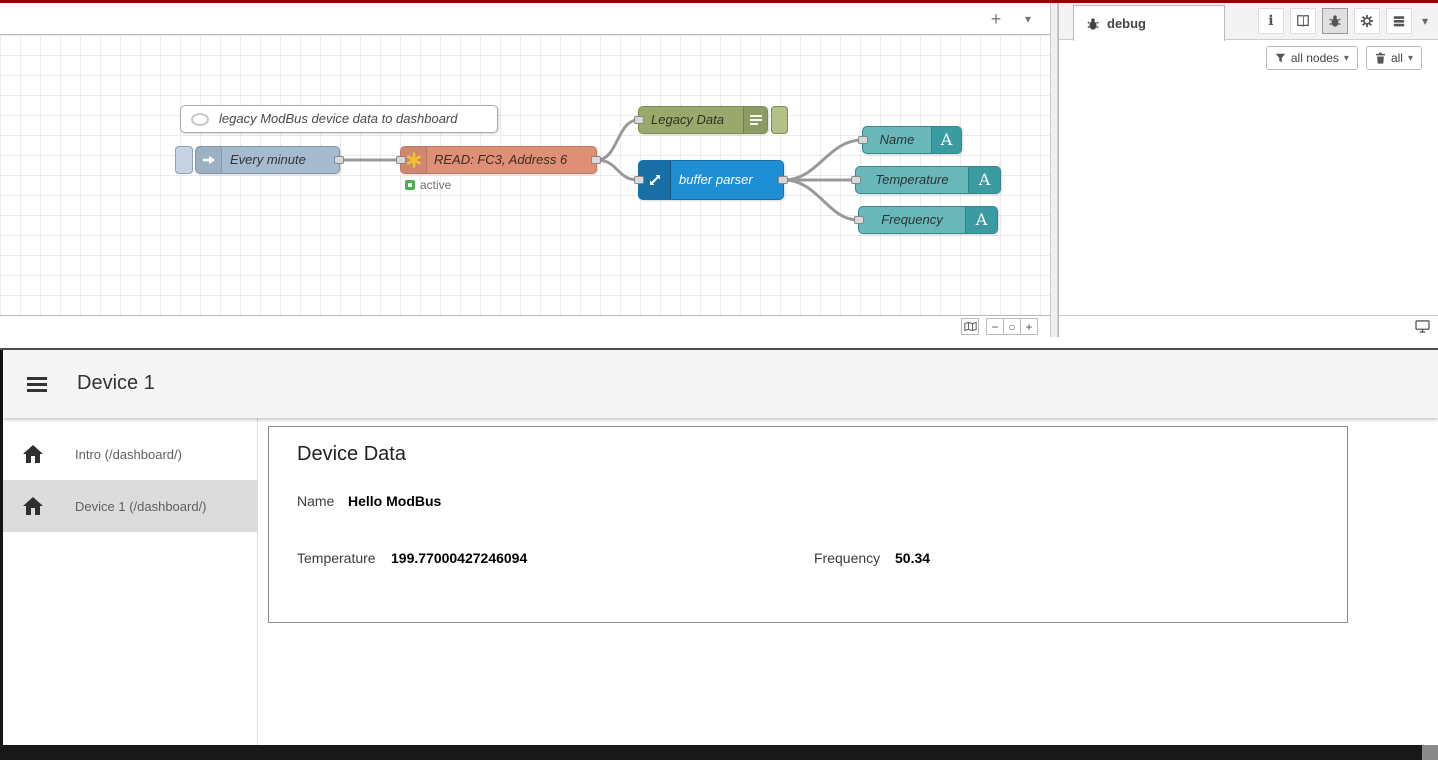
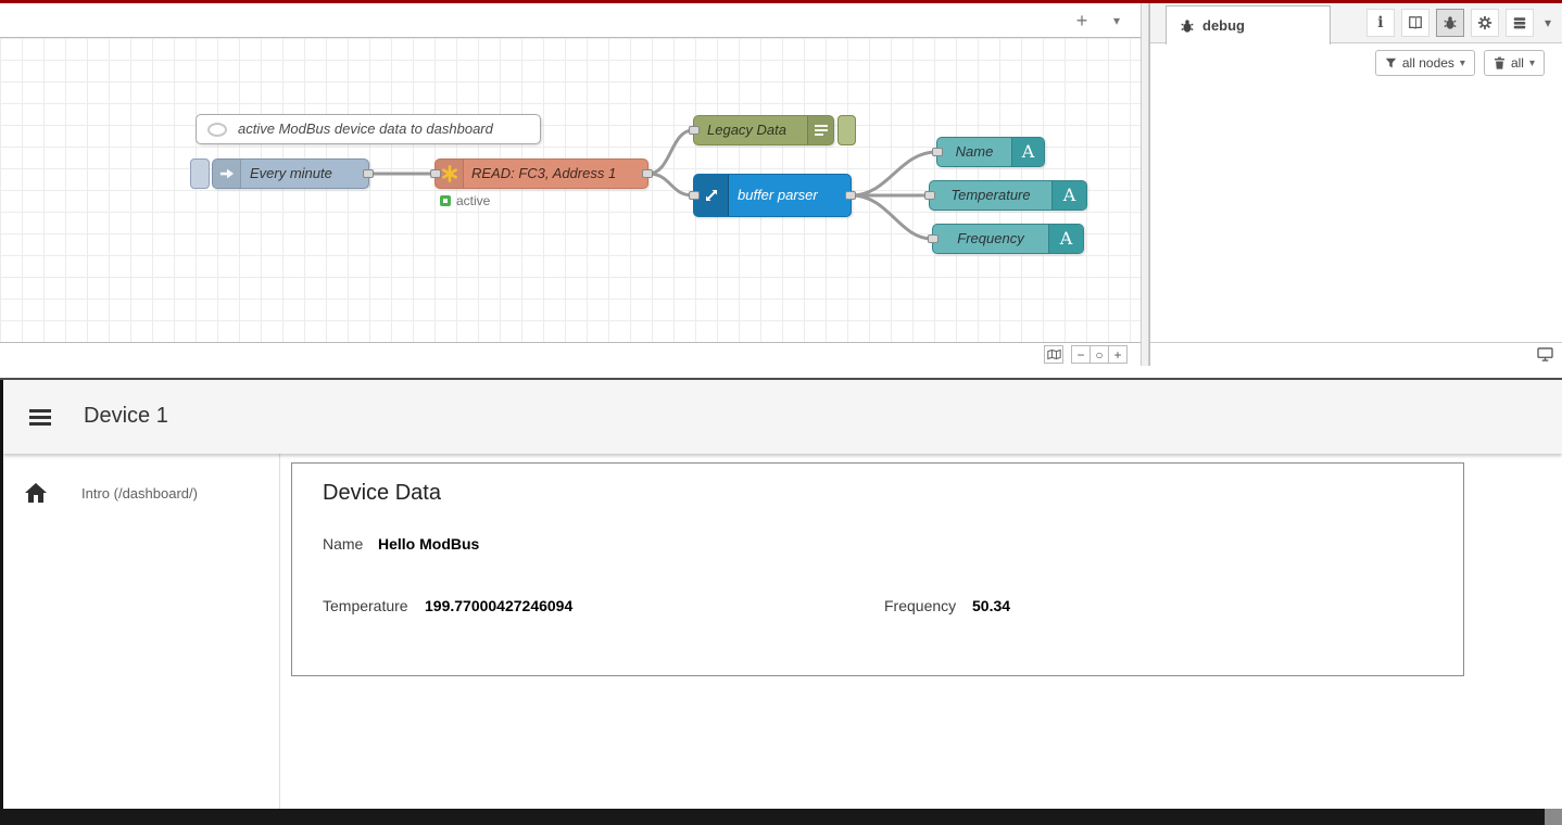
  +
  ▾
- legacy ModBus device data to dashboard
+ active ModBus device data to dashboard
  Every minute
- READ: FC3, Address 6
+ READ: FC3, Address 1
  active
  Legacy Data
  buffer parser
  Name
  A
  Temperature
  A
  Frequency
  A
  −
  ○
  +
  debug
  i
  ▾
  all nodes
  ▾
  all
  ▾
  Device 1
  Intro (/dashboard/)
- Device 1 (/dashboard/)
  Device Data
  Name
  Hello ModBus
  Temperature
  199.77000427246094
  Frequency
  50.34
